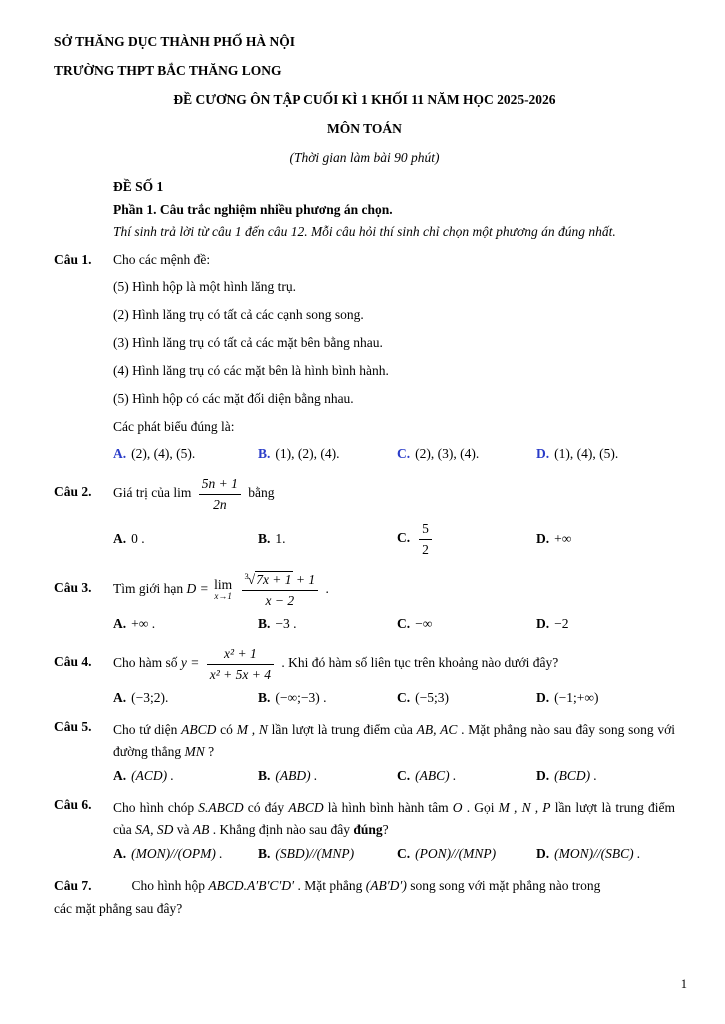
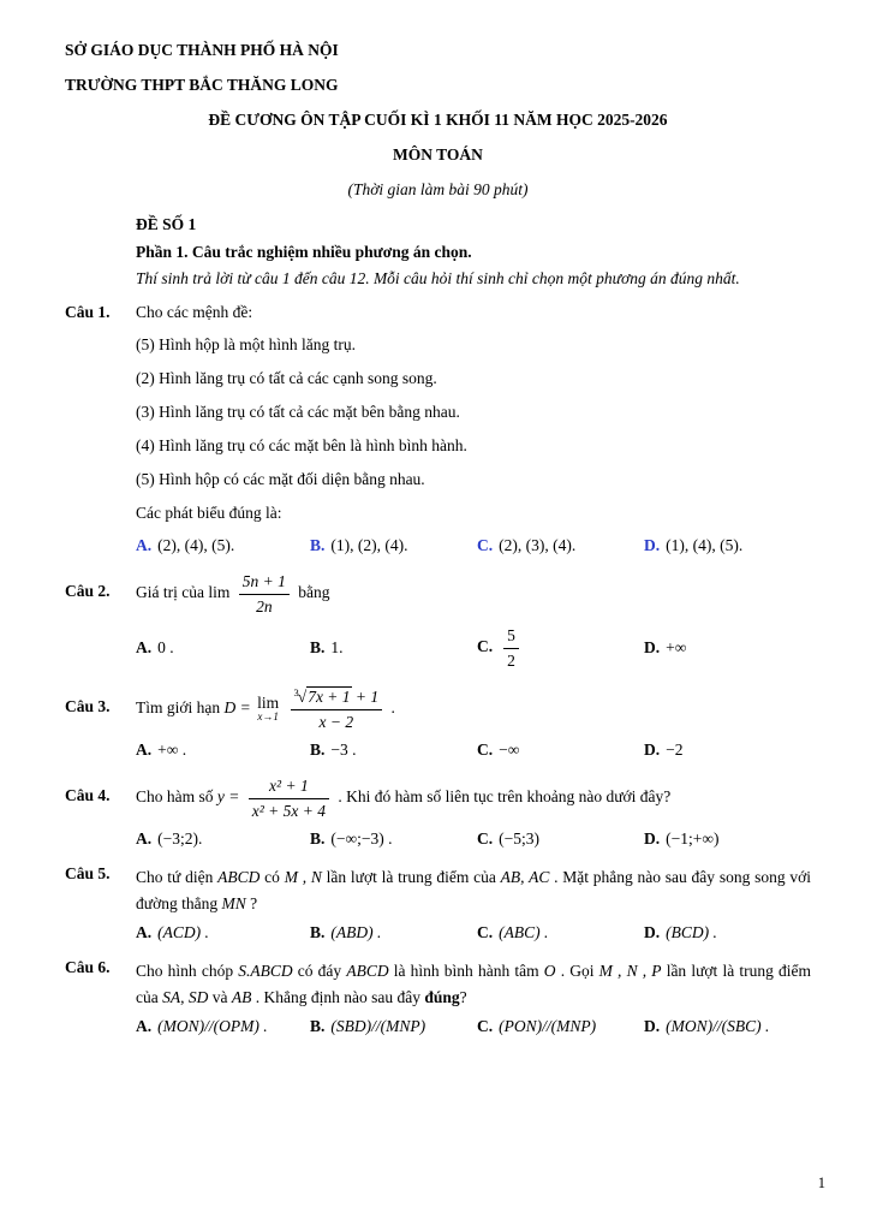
- SỞ THĂNG DỤC THÀNH PHỐ HÀ NỘI
+ SỞ GIÁO DỤC THÀNH PHỐ HÀ NỘI
  TRƯỜNG THPT BẮC THĂNG LONG
  ĐỀ CƯƠNG ÔN TẬP CUỐI KÌ 1 KHỐI 11 NĂM HỌC 2025-2026
  MÔN TOÁN
  (Thời gian làm bài 90 phút)
  ĐỀ SỐ 1
  Phần 1. Câu trắc nghiệm nhiều phương án chọn.
  Thí sinh trả lời từ câu 1 đến câu 12. Mỗi câu hỏi thí sinh chỉ chọn một phương án đúng nhất.
  Câu 1.
  Cho các mệnh đề:
  (5) Hình hộp là một hình lăng trụ.
  (2) Hình lăng trụ có tất cả các cạnh song song.
  (3) Hình lăng trụ có tất cả các mặt bên bằng nhau.
  (4) Hình lăng trụ có các mặt bên là hình bình hành.
  (5) Hình hộp có các mặt đối diện bằng nhau.
  Các phát biểu đúng là:
  A. (2), (4), (5).
  B. (1), (2), (4).
  C. (2), (3), (4).
  D. (1), (4), (5).
  Câu 2.
  Giá trị của lim
  5n + 1
  2n
  bằng
  A. 0 .
  B. 1.
  C.
  5
  2
  D. +∞
  Câu 3.
  Tìm giới hạn D =
  lim
  x→1
  3√7x + 1 + 1
  x − 2
  .
  A. +∞ .
  B. −3 .
  C. −∞
  D. −2
  Câu 4.
  Cho hàm số y =
  x² + 1
  x² + 5x + 4
  . Khi đó hàm số liên tục trên khoảng nào dưới đây?
  A. (−3;2).
  B. (−∞;−3) .
  C. (−5;3)
  D. (−1;+∞)
  Câu 5.
  Cho tứ diện ABCD có M , N lần lượt là trung điểm của AB, AC . Mặt phẳng nào sau đây song song với đường thẳng MN ?
  A. (ACD) .
  B. (ABD) .
  C. (ABC) .
  D. (BCD) .
  Câu 6.
  Cho hình chóp S.ABCD có đáy ABCD là hình bình hành tâm O . Gọi M , N , P lần lượt là trung điểm của SA, SD và AB . Khẳng định nào sau đây đúng?
  A. (MON)//(OPM) .
  B. (SBD)//(MNP)
  C. (PON)//(MNP)
  D. (MON)//(SBC) .
- Câu 7. Cho hình hộp ABCD.A′B′C′D′ . Mặt phẳng (AB′D′) song song với mặt phẳng nào trong
- các mặt phẳng sau đây?
  1
